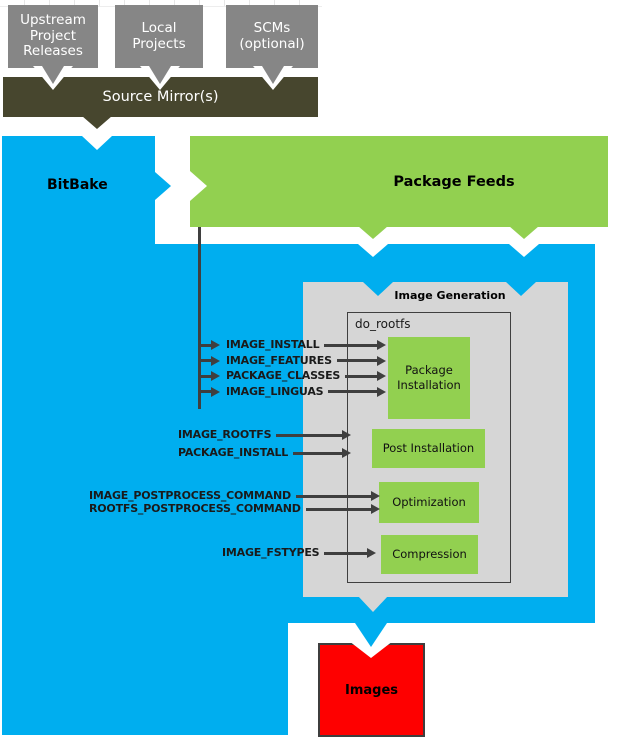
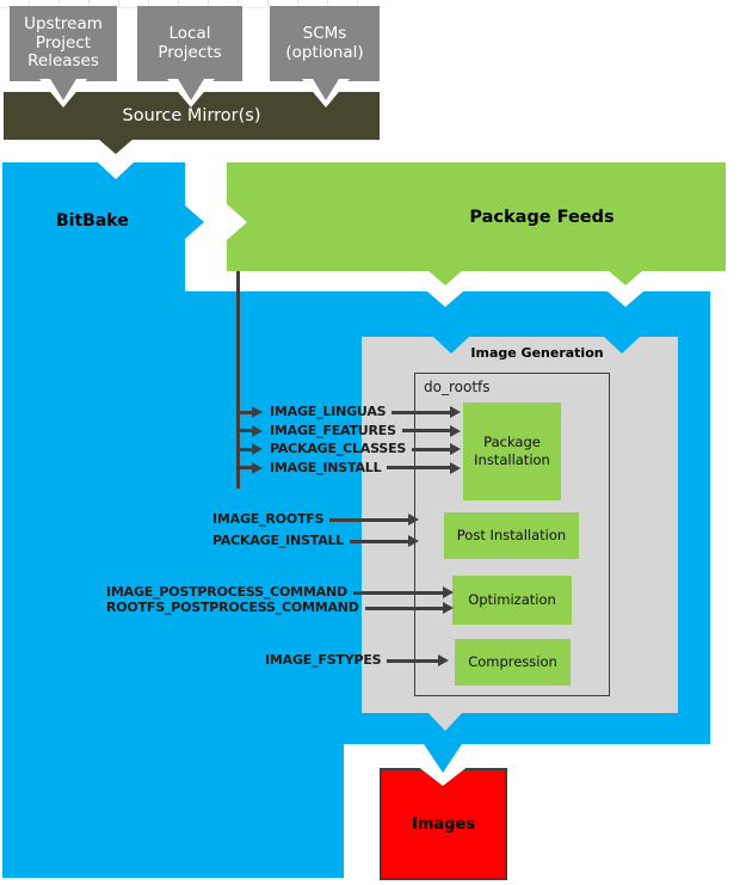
  Upstream Project Releases
  Local Projects
  SCMs (optional)
  Source Mirror(s)
  BitBake
  Package Feeds
  Image Generation
  do_rootfs
  Package Installation
  Post Installation
  Optimization
  Compression
- IMAGE_INSTALL
+ IMAGE_LINGUAS
  IMAGE_FEATURES
  PACKAGE_CLASSES
- IMAGE_LINGUAS
+ IMAGE_INSTALL
  IMAGE_ROOTFS
  PACKAGE_INSTALL
  IMAGE_POSTPROCESS_COMMAND
  ROOTFS_POSTPROCESS_COMMAND
  IMAGE_FSTYPES
  Images
